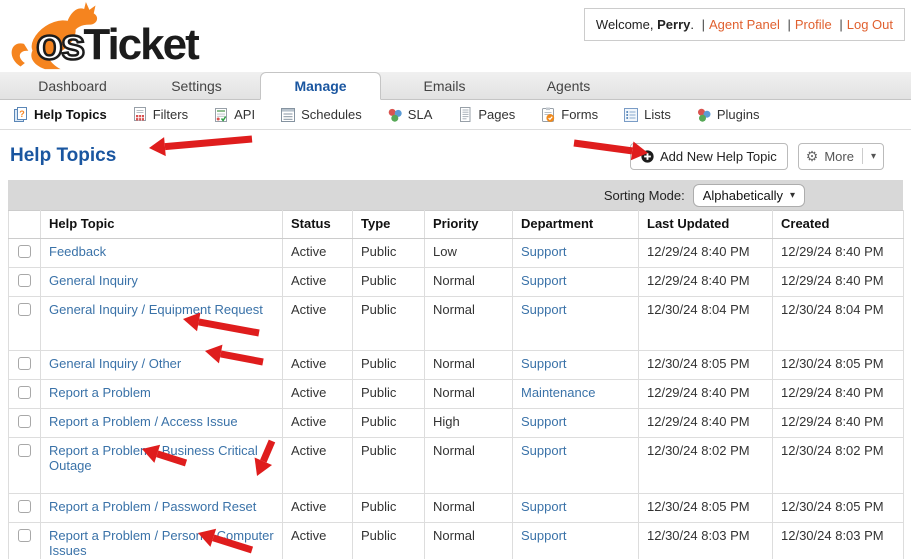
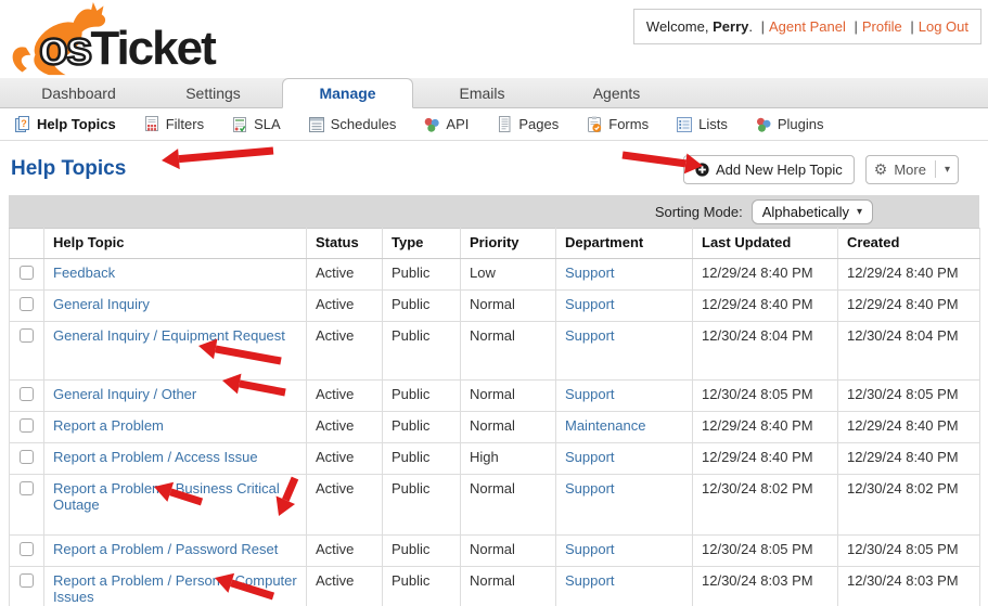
  osTicket
  Welcome, Perry. | Agent Panel | Profile | Log Out
  Dashboard
  Settings
  Manage
  Emails
  Agents
  ?
  Help Topics
  Filters
- API
+ SLA
  Schedules
- SLA
+ API
  Pages
  Forms
  Lists
  Plugins
  Help Topics
  Add New Help Topic
  ⚙
  More
  ▾
  Sorting Mode:
  Alphabetically
  ▾
  	Help Topic	Status	Type	Priority	Department	Last Updated	Created
  	Feedback	Active	Public	Low	Support	12/29/24 8:40 PM	12/29/24 8:40 PM
  	General Inquiry	Active	Public	Normal	Support	12/29/24 8:40 PM	12/29/24 8:40 PM
  	General Inquiry / Equipment Request	Active	Public	Normal	Support	12/30/24 8:04 PM	12/30/24 8:04 PM
  	General Inquiry / Other	Active	Public	Normal	Support	12/30/24 8:05 PM	12/30/24 8:05 PM
  	Report a Problem	Active	Public	Normal	Maintenance	12/29/24 8:40 PM	12/29/24 8:40 PM
  	Report a Problem / Access Issue	Active	Public	High	Support	12/29/24 8:40 PM	12/29/24 8:40 PM
  	Report a Proble Business Critical Outage	Active	Public	Normal	Support	12/30/24 8:02 PM	12/30/24 8:02 PM
  	Report a Problem / Password Reset	Active	Public	Normal	Support	12/30/24 8:05 PM	12/30/24 8:05 PM
  	Report a Problem / Person Computer Issues	Active	Public	Normal	Support	12/30/24 8:03 PM	12/30/24 8:03 PM
